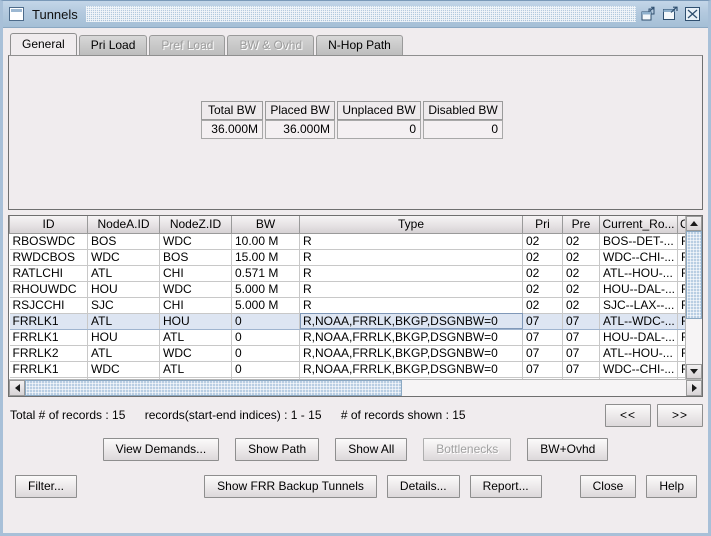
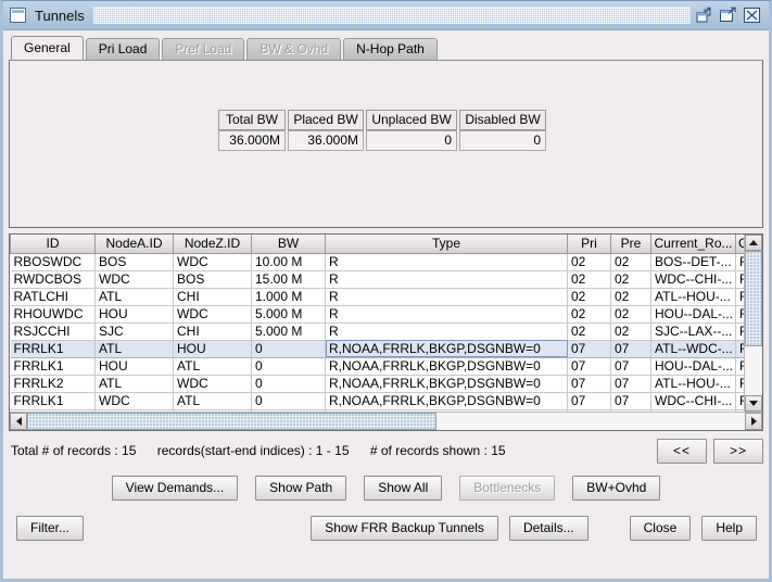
  Tunnels
  General
  Pri Load
  Pref Load
  BW & Ovhd
  N-Hop Path
  Total BW
  Placed BW
  Unplaced BW
  Disabled BW
  36.000M
  36.000M
  0
  0
  ID	NodeA.ID	NodeZ.ID	BW	Type	Pri	Pre	Current_Ro...	C
  RBOSWDC	BOS	WDC	10.00 M	R	02	02	BOS--DET-...
  RWDCBOS	WDC	BOS	15.00 M	R	02	02	WDC--CHI-...
- RATLCHI	ATL	CHI	0.571 M	R	02	02	ATL--HOU-...
+ RATLCHI	ATL	CHI	1.000 M	R	02	02	ATL--HOU-...
  RHOUWDC	HOU	WDC	5.000 M	R	02	02	HOU--DAL-...
  RSJCCHI	SJC	CHI	5.000 M	R	02	02	SJC--LAX--...
  FRRLK1	ATL	HOU	0	R,NOAA,FRRLK,BKGP,DSGNBW=0	07	07	ATL--WDC-...
  FRRLK1	HOU	ATL	0	R,NOAA,FRRLK,BKGP,DSGNBW=0	07	07	HOU--DAL-...
  FRRLK2	ATL	WDC	0	R,NOAA,FRRLK,BKGP,DSGNBW=0	07	07	ATL--HOU-...
  FRRLK1	WDC	ATL	0	R,NOAA,FRRLK,BKGP,DSGNBW=0	07	07	WDC--CHI-...
  Total # of records : 15 records(start-end indices) : 1 - 15 # of records shown : 15
  <<
  >>
  View Demands...
  Show Path
  Show All
  Bottlenecks
  BW+Ovhd
  Filter...
  Show FRR Backup Tunnels
  Details...
- Report...
  Close
  Help
